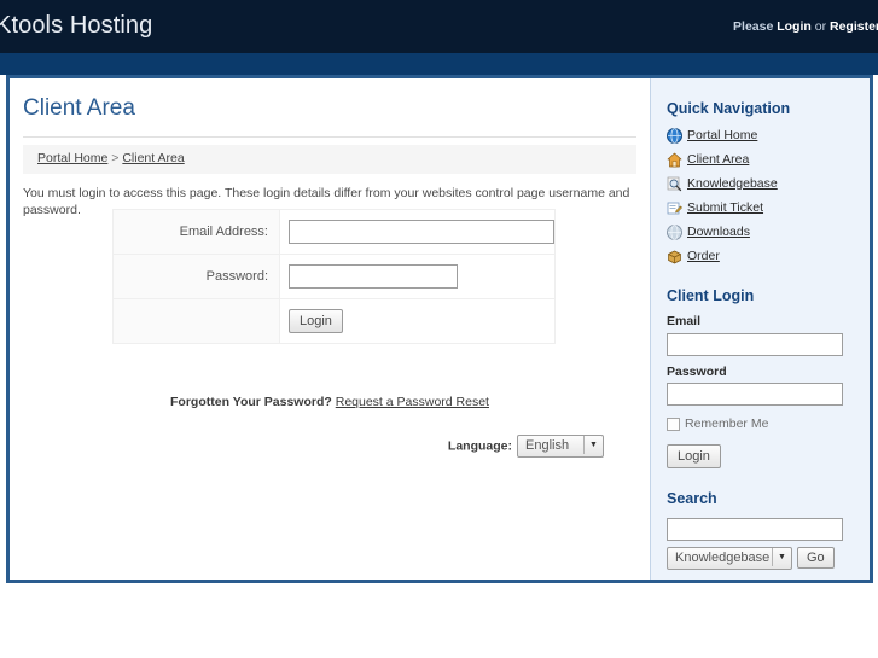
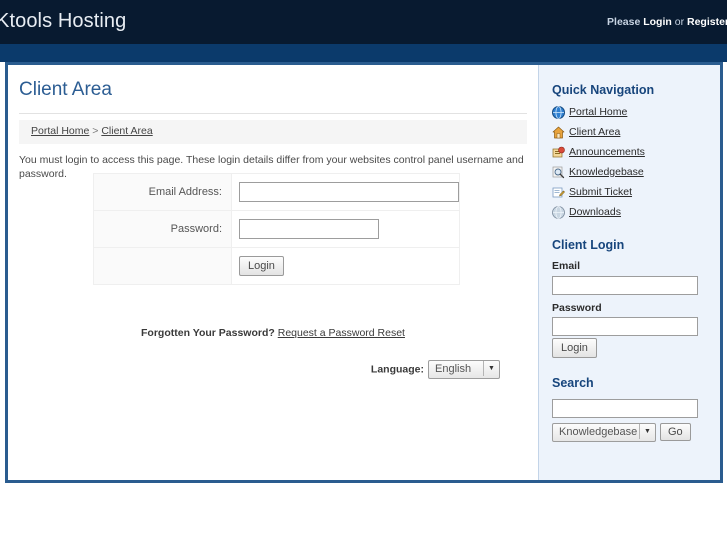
  Ktools Hosting
  Please Login or Registe
  Client Area
  Portal Home > Client Area
- You must login to access this page. These login details differ from your websites control page username and password.
+ You must login to access this page. These login details differ from your websites control panel username and password.
  Email Address:
  Password:
  	Login
  Forgotten Your Password? Request a Password Reset
  Language: English
  Quick Navigation
  Portal Home
  Client Area
+ Announcements
  Knowledgebase
  Submit Ticket
  Downloads
- Order
  Client Login
  Email
  Password
- Remember Me
  Login
  Search
  Knowledgebase Go
